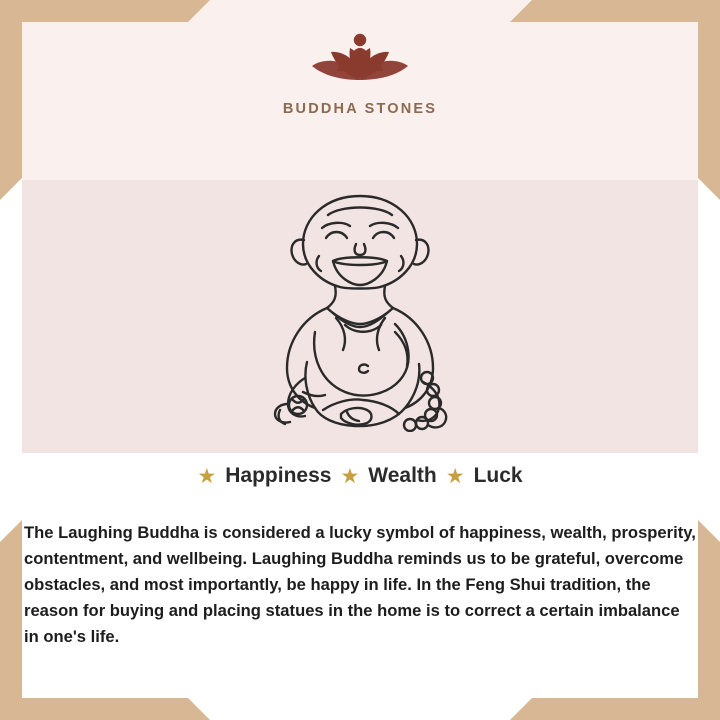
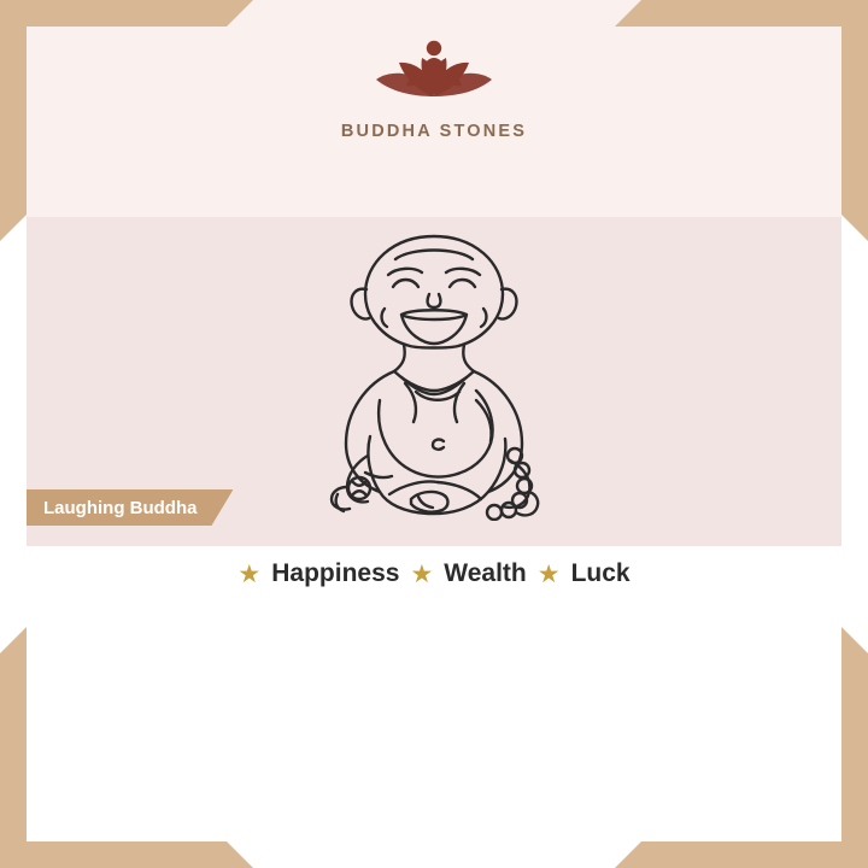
  BUDDHA STONES
+ Laughing Buddha
  ★
  Happiness
  ★
  Wealth
  ★
  Luck
- The Laughing Buddha is considered a lucky symbol of happiness, wealth, prosperity, contentment, and wellbeing. Laughing Buddha reminds us to be grateful, overcome obstacles, and most importantly, be happy in life. In the Feng Shui tradition, the reason for buying and placing statues in the home is to correct a certain imbalance in one's life.
